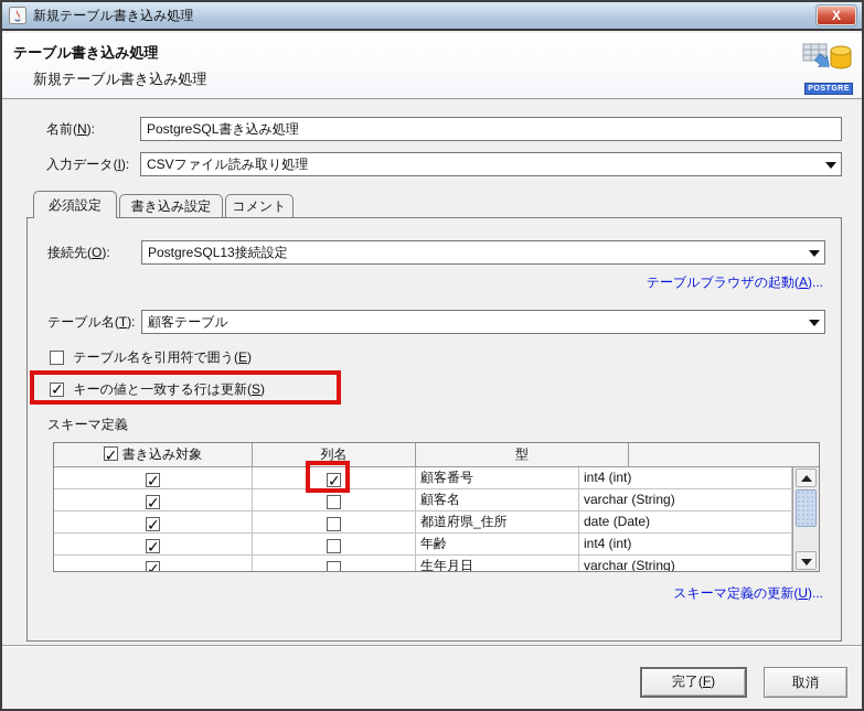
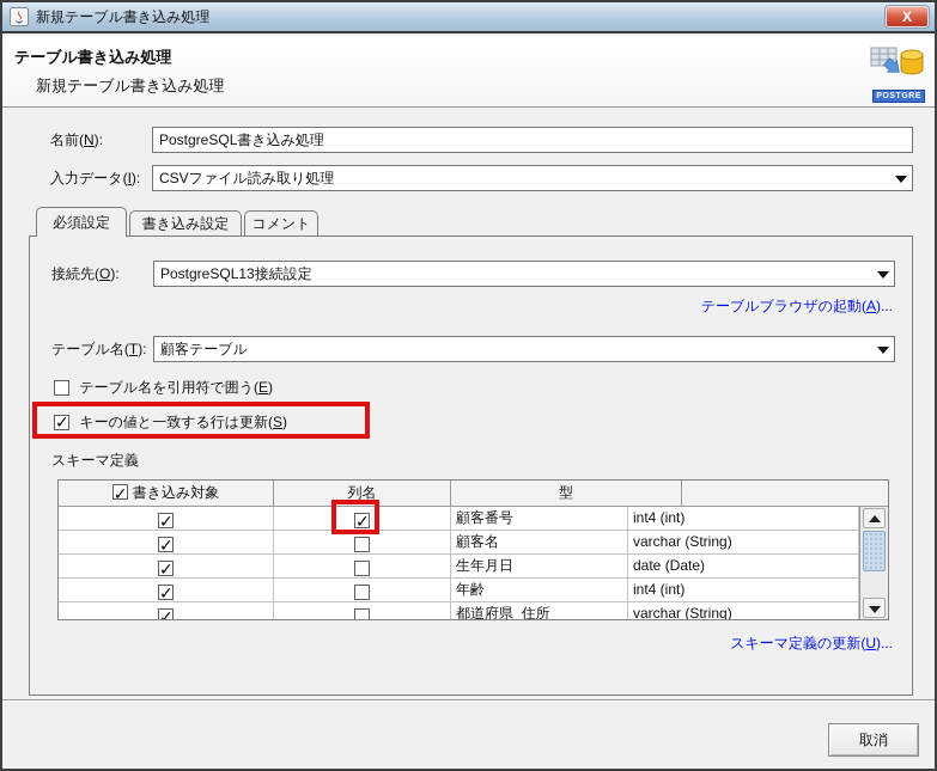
  新規テーブル書き込み処理
  X
  テーブル書き込み処理
  新規テーブル書き込み処理
  名前(N):
  PostgreSQL書き込み処理
  入力データ(I):
  CSVファイル読み取り処理
  必須設定
  書き込み設定
  コメント
  接続先(O):
  PostgreSQL13接続設定
  テーブルブラウザの起動(A)...
  テーブル名(T):
  顧客テーブル
  テーブル名を引用符で囲う(E)
  キーの値と一致する行は更新(S)
  スキーマ定義
  書き込み対象
  列名
  型
  顧客番号
  int4 (int)
  顧客名
  varchar (String)
- 都道府県_住所
+ 生年月日
  date (Date)
  年齢
  int4 (int)
- 生年月日
+ 都道府県_住所
  varchar (String)
  スキーマ定義の更新(U)...
- 完了(F)
  取消
